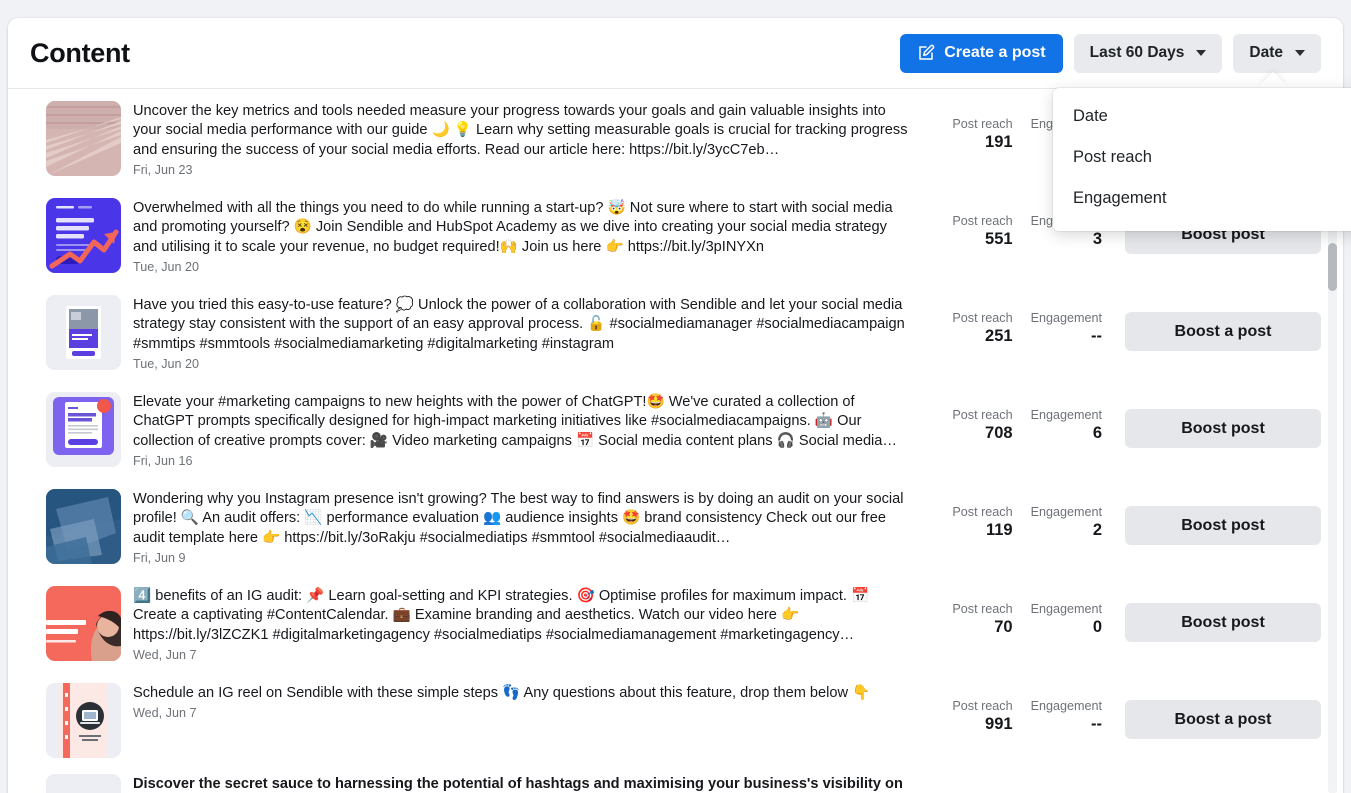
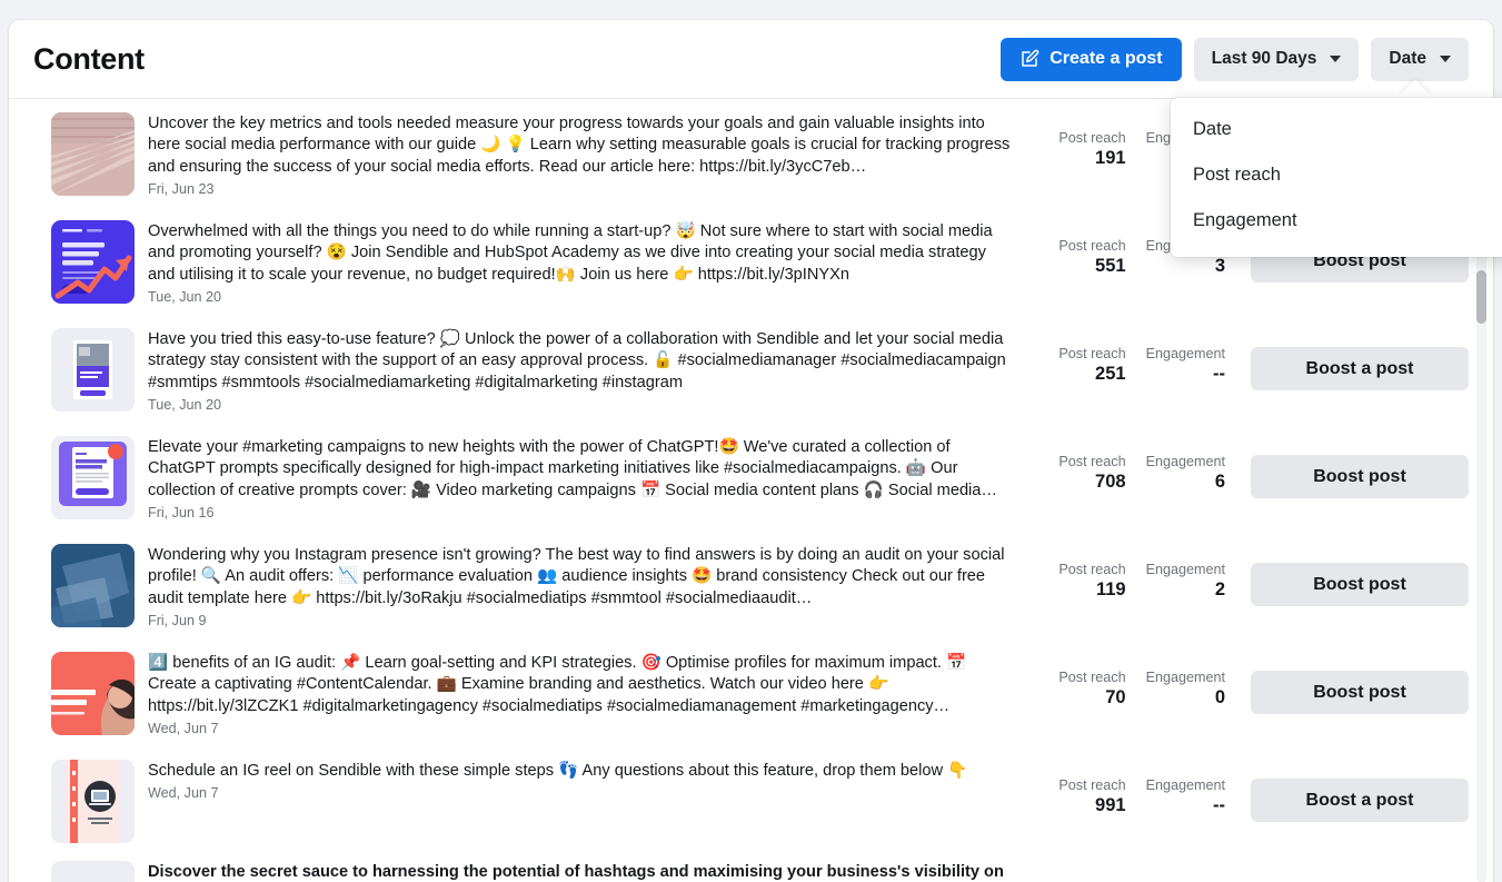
  Content
  Create a post
- Last 60 Days
+ Last 90 Days
  Date
- Uncover the key metrics and tools needed measure your progress towards your goals and gain valuable insights into your social media performance with our guide 🌙 💡 Learn why setting measurable goals is crucial for tracking progress and ensuring the success of your social media efforts. Read our article here: https://bit.ly/3ycC7eb…
+ Uncover the key metrics and tools needed measure your progress towards your goals and gain valuable insights into here social media performance with our guide 🌙 💡 Learn why setting measurable goals is crucial for tracking progress and ensuring the success of your social media efforts. Read our article here: https://bit.ly/3ycC7eb…
  Fri, Jun 23
  Post reach
  191
  Overwhelmed with all the things you need to do while running a start-up? 🤯 Not sure where to start with social media and promoting yourself? 😵 Join Sendible and HubSpot Academy as we dive into creating your social media strategy and utilising it to scale your revenue, no budget required!🙌 Join us here 👉 https://bit.ly/3pINYXn
  Tue, Jun 20
  Post reach
  551
  3
  Boost post
  Have you tried this easy-to-use feature? 💭 Unlock the power of a collaboration with Sendible and let your social media strategy stay consistent with the support of an easy approval process. 🔓 #socialmediamanager #socialmediacampaign #smmtips #smmtools #socialmediamarketing #digitalmarketing #instagram
  Tue, Jun 20
  Post reach
  251
  Engagement
  --
  Boost a post
  Elevate your #marketing campaigns to new heights with the power of ChatGPT!🤩 We've curated a collection of ChatGPT prompts specifically designed for high-impact marketing initiatives like #socialmediacampaigns. 🤖 Our collection of creative prompts cover: 🎥 Video marketing campaigns 📅 Social media content plans 🎧 Social media…
  Fri, Jun 16
  Post reach
  708
  Engagement
  6
  Boost post
  Wondering why you Instagram presence isn't growing? The best way to find answers is by doing an audit on your social profile! 🔍 An audit offers: 📉 performance evaluation 👥 audience insights 🤩 brand consistency Check out our free audit template here 👉 https://bit.ly/3oRakju #socialmediatips #smmtool #socialmediaaudit…
  Fri, Jun 9
  Post reach
  119
  Engagement
  2
  Boost post
  4️⃣ benefits of an IG audit: 📌 Learn goal-setting and KPI strategies. 🎯 Optimise profiles for maximum impact. 📅 Create a captivating #ContentCalendar. 💼 Examine branding and aesthetics. Watch our video here 👉 https://bit.ly/3lZCZK1 #digitalmarketingagency #socialmediatips #socialmediamanagement #marketingagency…
  Wed, Jun 7
  Post reach
  70
  Engagement
  0
  Boost post
  Schedule an IG reel on Sendible with these simple steps 👣 Any questions about this feature, drop them below 👇
  Wed, Jun 7
  Post reach
  991
  Engagement
  --
  Boost a post
  Discover the secret sauce to harnessing the potential of hashtags and maximising your business's visibility on
  Date
  Post reach
  Engagement
